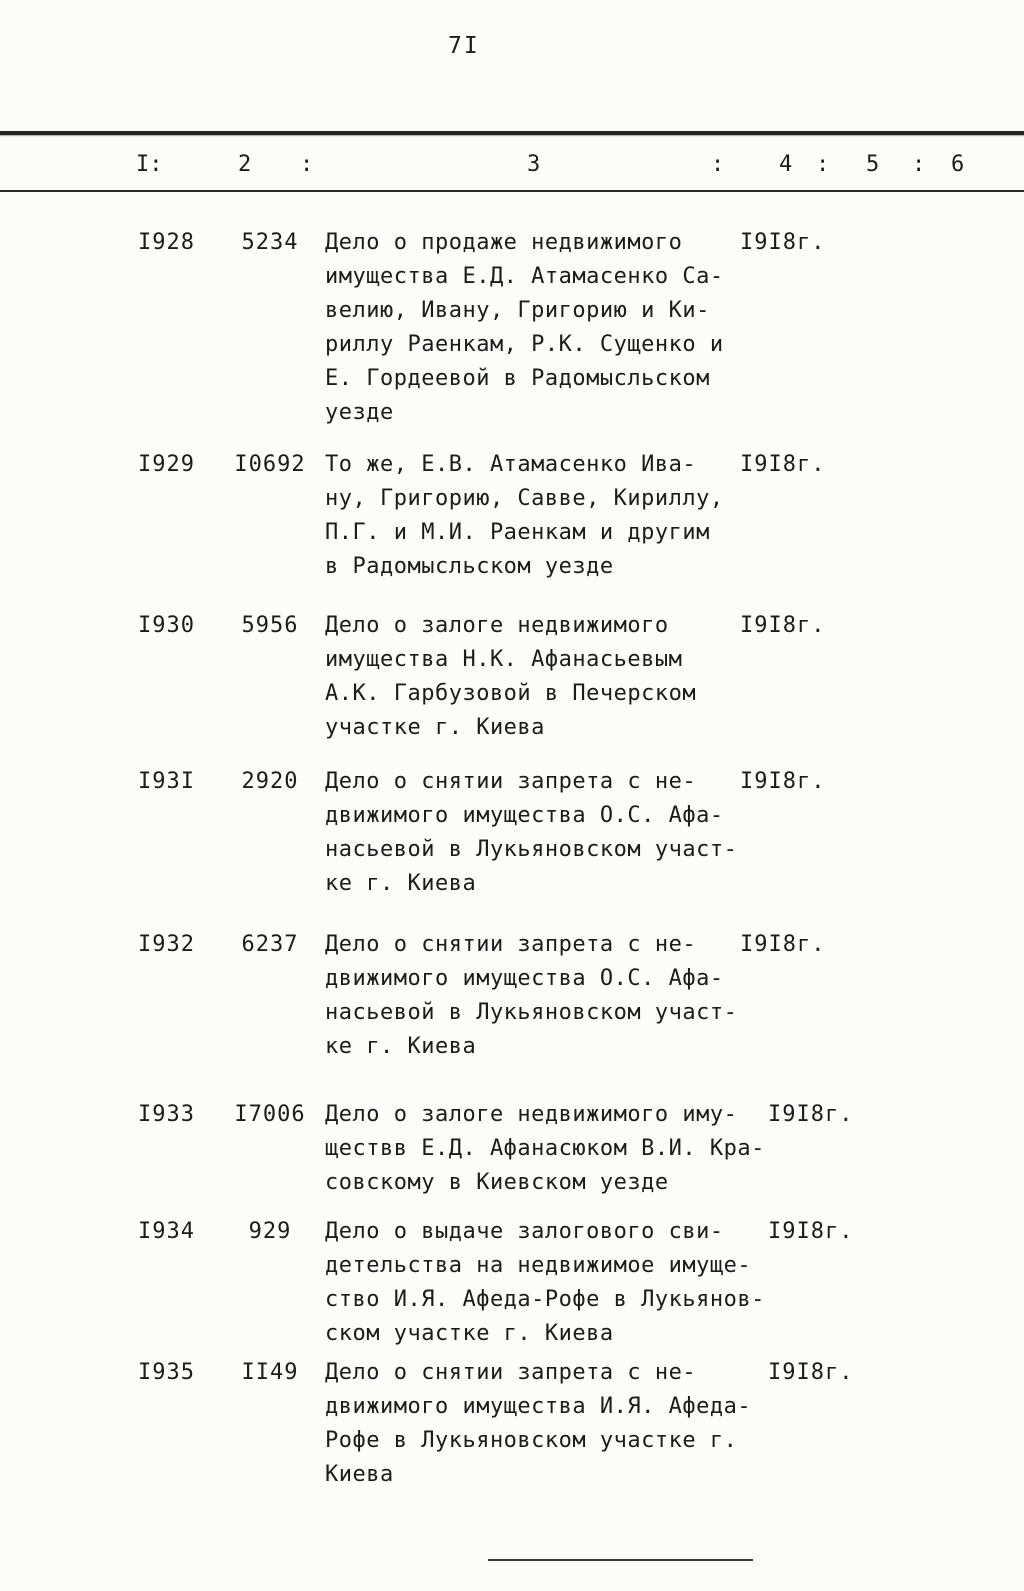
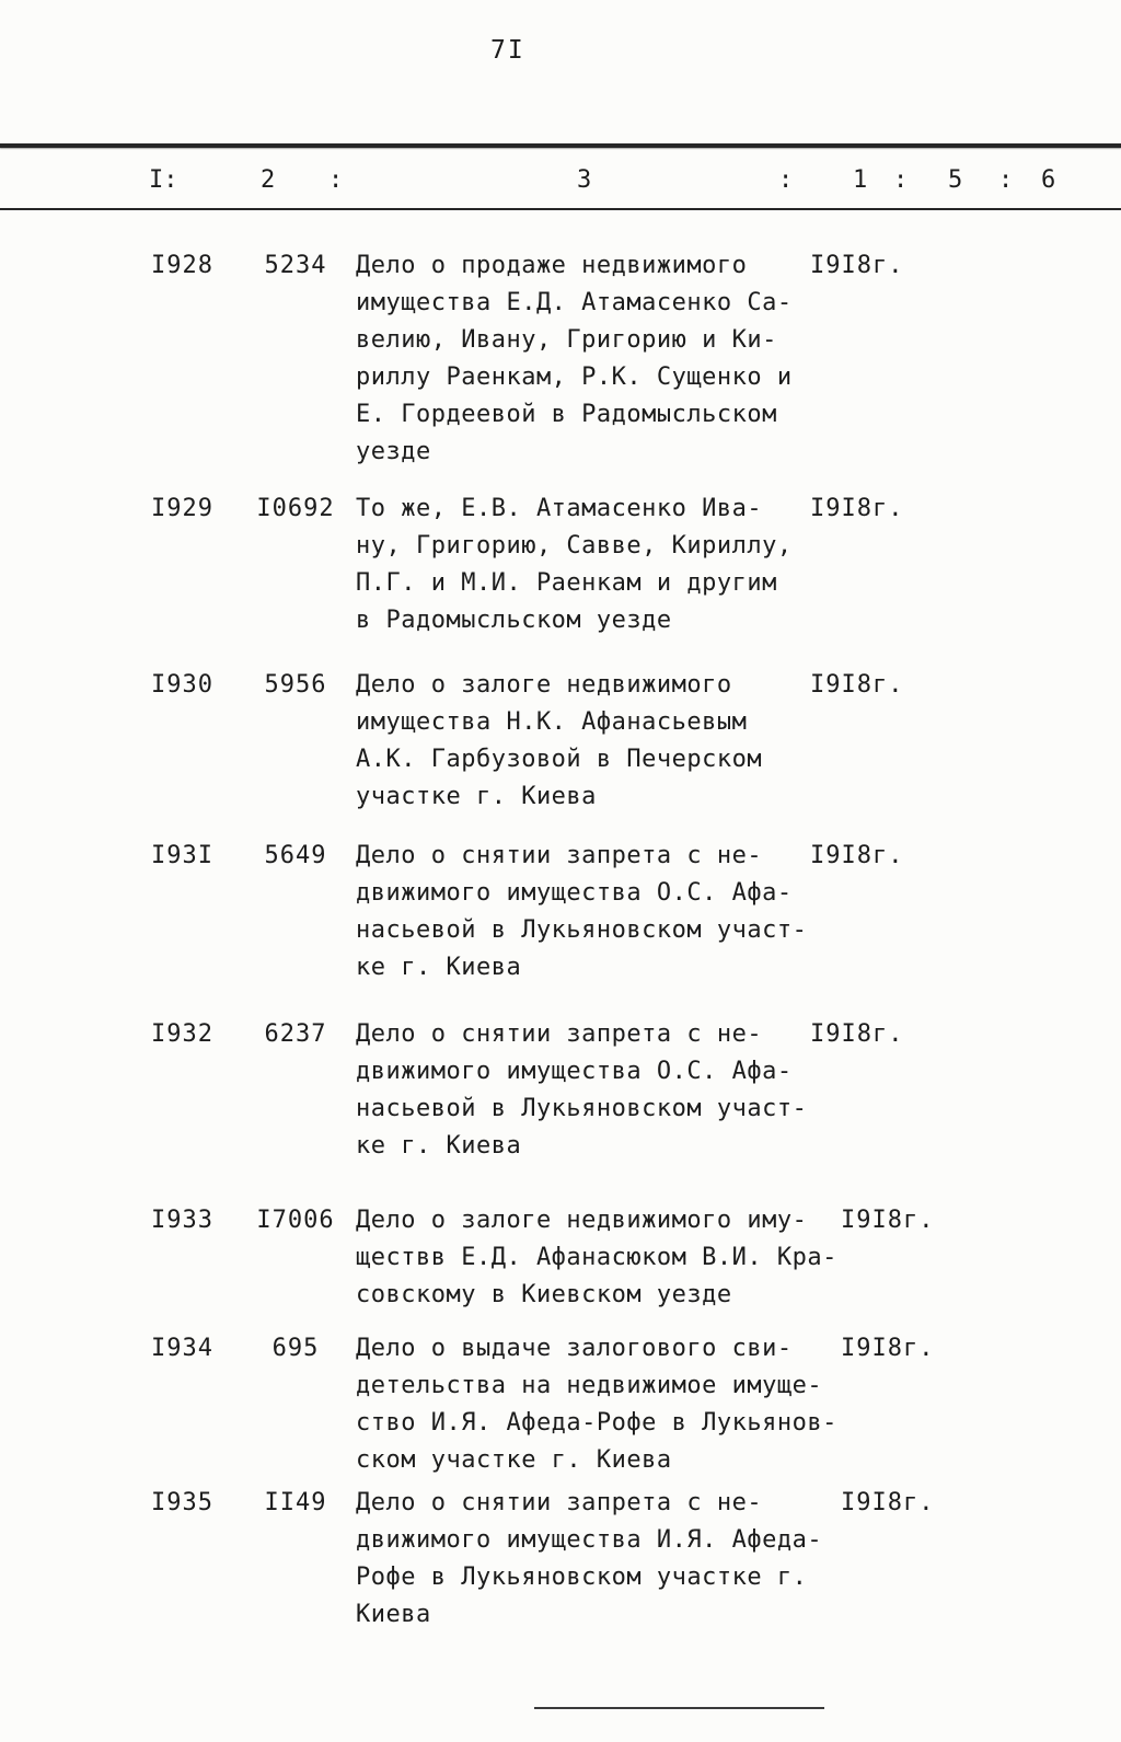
  7I
  I:
  2
  :
  3
  :
- 4
+ 1
  :
  5
  :
  6
  I928
  5234
  Дело о продаже недвижимого
  имущества Е.Д. Атамасенко Са-
  велию, Ивану, Григорию и Ки-
  риллу Раенкам, Р.К. Сущенко и
  Е. Гордеевой в Радомысльском
  уезде
  I9I8г.
  I929
  I0692
  То же, Е.В. Атамасенко Ива-
  ну, Григорию, Савве, Кириллу,
  П.Г. и М.И. Раенкам и другим
  в Радомысльском уезде
  I9I8г.
  I930
  5956
  Дело о залоге недвижимого
  имущества Н.К. Афанасьевым
  А.К. Гарбузовой в Печерском
  участке г. Киева
  I9I8г.
  I93I
- 2920
+ 5649
  Дело о снятии запрета с не-
  движимого имущества О.С. Афа-
  насьевой в Лукьяновском участ-
  ке г. Киева
  I9I8г.
  I932
  6237
  Дело о снятии запрета с не-
  движимого имущества О.С. Афа-
  насьевой в Лукьяновском участ-
  ке г. Киева
  I9I8г.
  I933
  I7006
  Дело о залоге недвижимого иму-
  ществв Е.Д. Афанасюком В.И. Кра-
  совскому в Киевском уезде
  I9I8г.
  I934
- 929
+ 695
  Дело о выдаче залогового сви-
  детельства на недвижимое имуще-
  ство И.Я. Афеда-Рофе в Лукьянов-
  ском участке г. Киева
  I9I8г.
  I935
  II49
  Дело о снятии запрета с не-
  движимого имущества И.Я. Афеда-
  Рофе в Лукьяновском участке г.
  Киева
  I9I8г.
